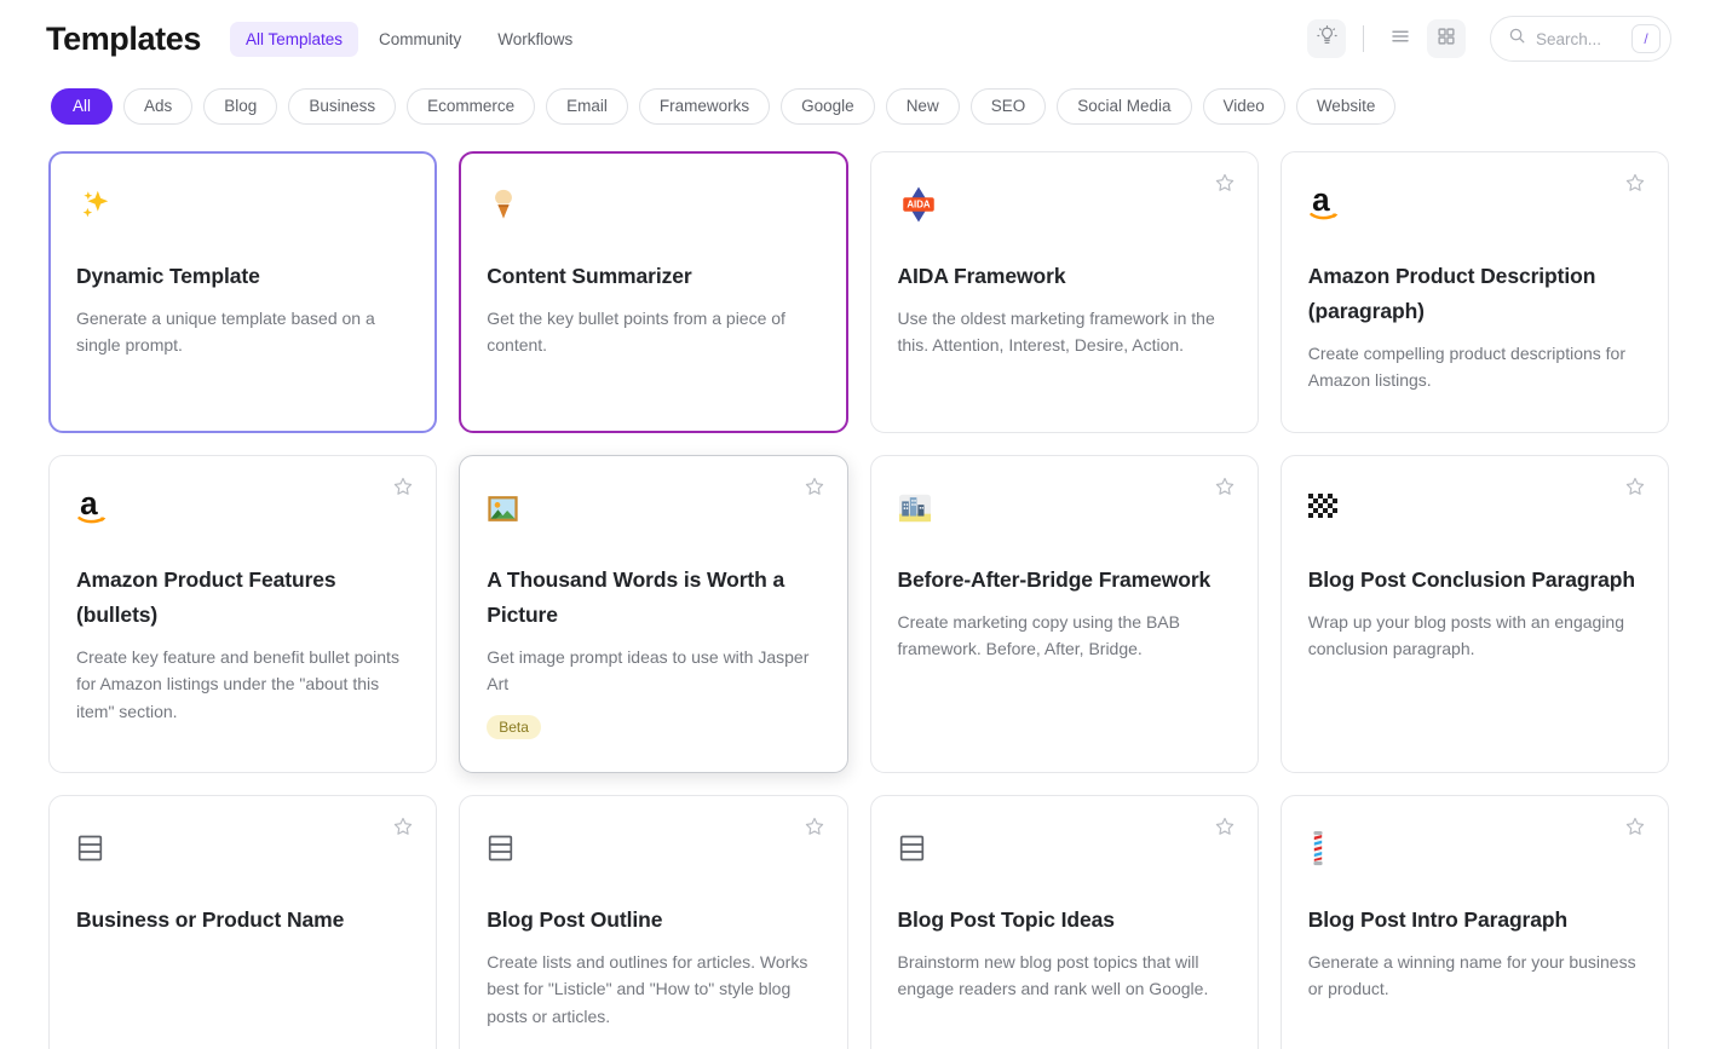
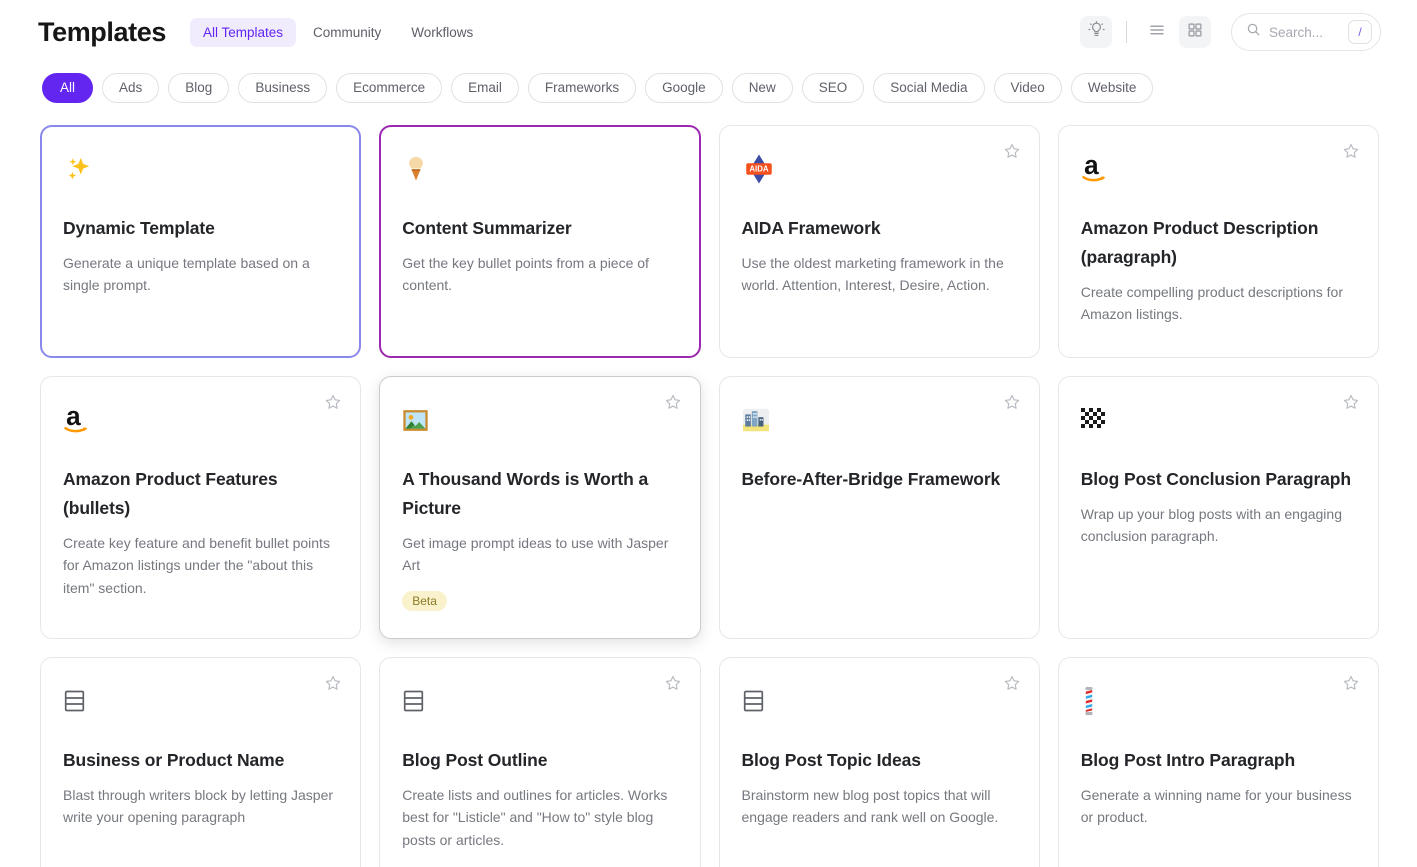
  Templates
  All Templates
  Community
  Workflows
  Search...
  /
  All
  Ads
  Blog
  Business
  Ecommerce
  Email
  Frameworks
  Google
  New
  SEO
  Social Media
  Video
  Website
  Dynamic Template
  Generate a unique template based on a single prompt.
  Content Summarizer
  Get the key bullet points from a piece of content.
  AIDA
  AIDA Framework
- Use the oldest marketing framework in the this. Attention, Interest, Desire, Action.
+ Use the oldest marketing framework in the world. Attention, Interest, Desire, Action.
  a
  Amazon Product Description (paragraph)
  Create compelling product descriptions for Amazon listings.
  a
  Amazon Product Features (bullets)
  Create key feature and benefit bullet points for Amazon listings under the "about this item" section.
  A Thousand Words is Worth a Picture
  Get image prompt ideas to use with Jasper Art
  Beta
  Before-After-Bridge Framework
- Create marketing copy using the BAB framework. Before, After, Bridge.
  Blog Post Conclusion Paragraph
  Wrap up your blog posts with an engaging conclusion paragraph.
  Business or Product Name
+ Blast through writers block by letting Jasper write your opening paragraph
  Blog Post Outline
  Create lists and outlines for articles. Works best for "Listicle" and "How to" style blog posts or articles.
  Blog Post Topic Ideas
  Brainstorm new blog post topics that will engage readers and rank well on Google.
  Blog Post Intro Paragraph
  Generate a winning name for your business or product.
